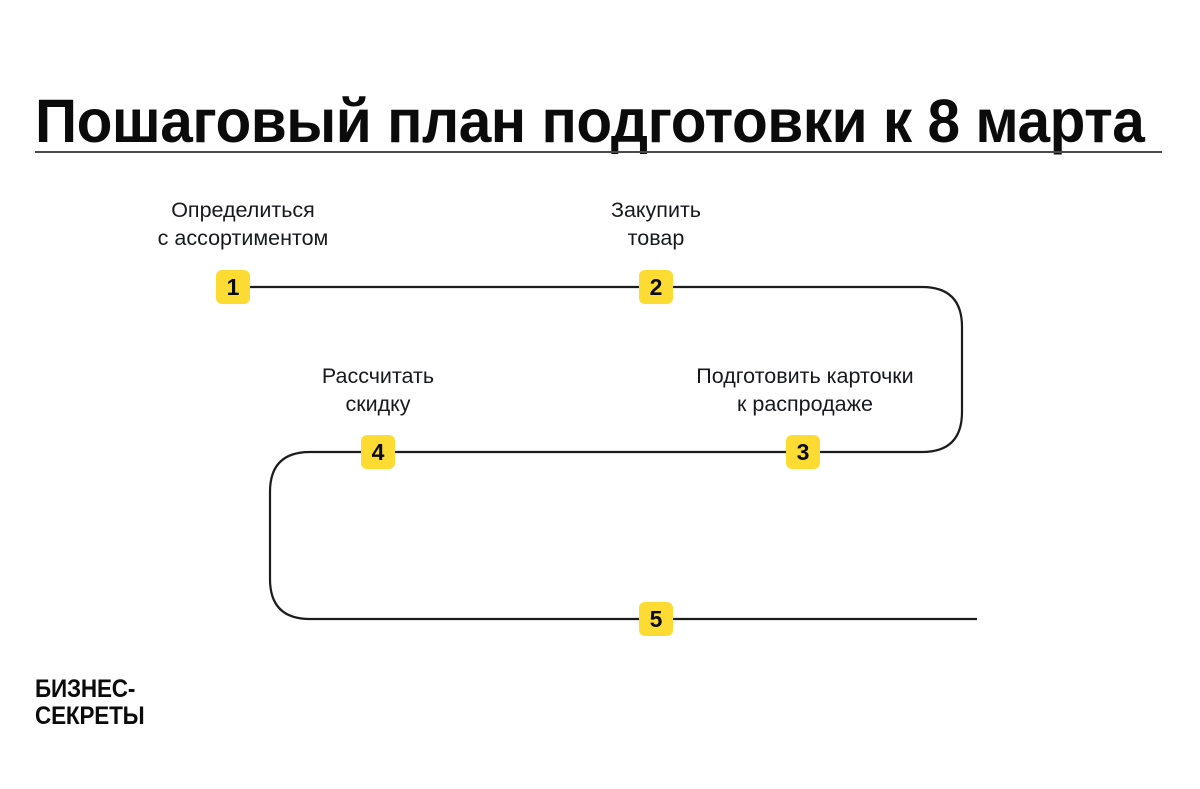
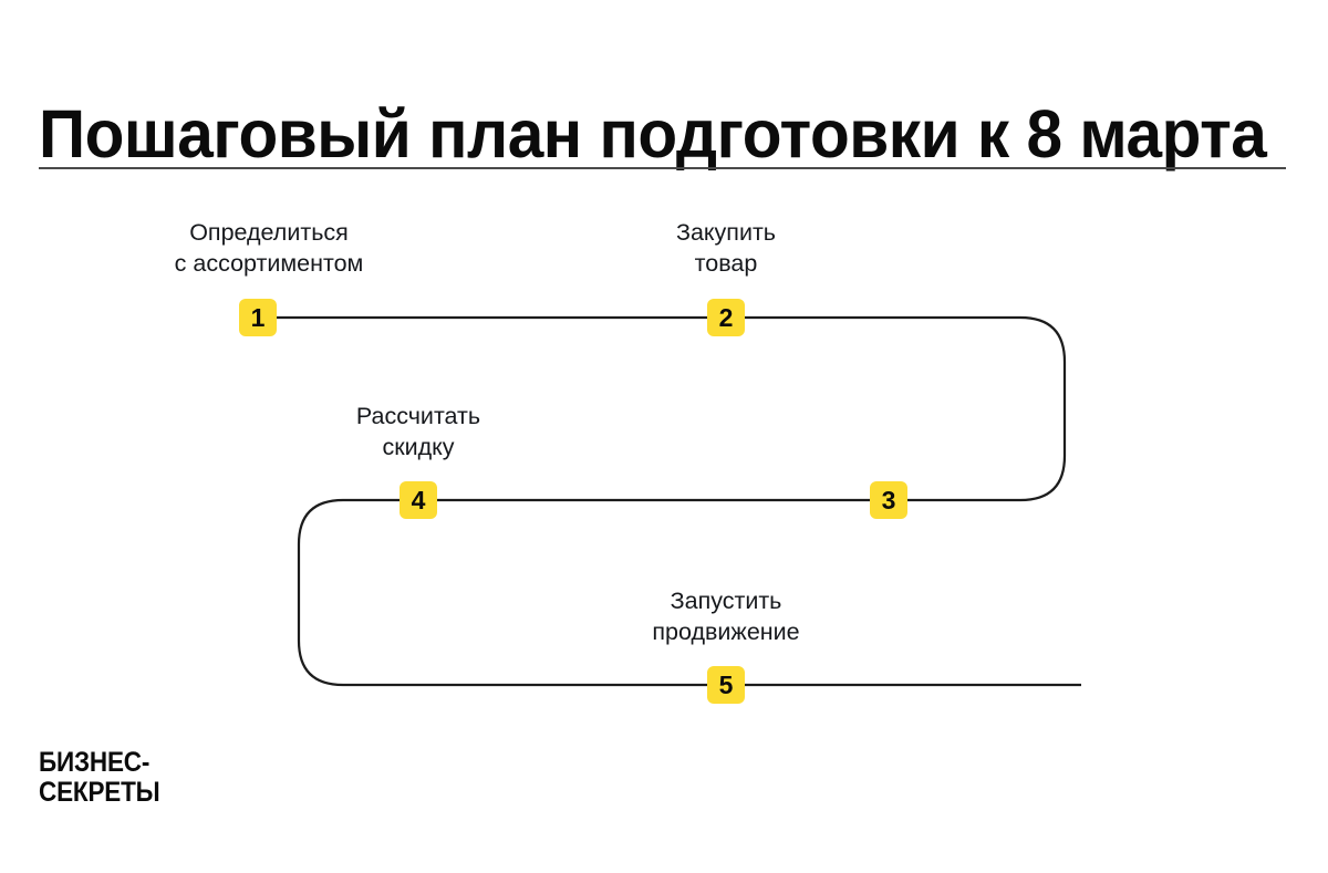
  Пошаговый план подготовки к 8 март
  Определиться
  с ассортиментом
  1
  Закупить
  товар
  2
- Подготовить карточки
- к распродаже
  3
  Рассчитать
  скидку
  4
+ Запустить
+ продвижение
  5
  БИЗНЕС-
  СЕКРЕТЫ
